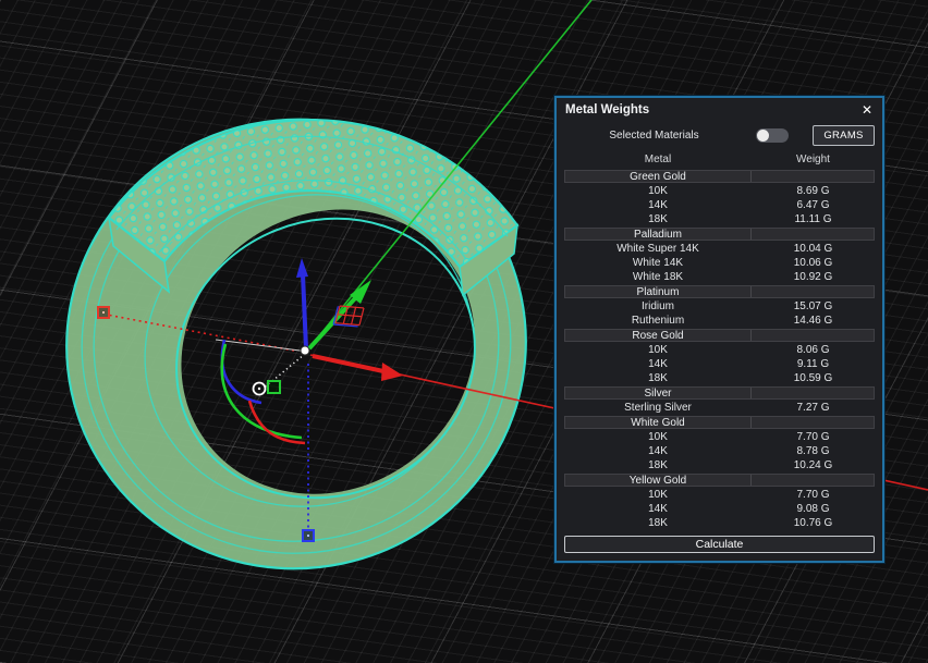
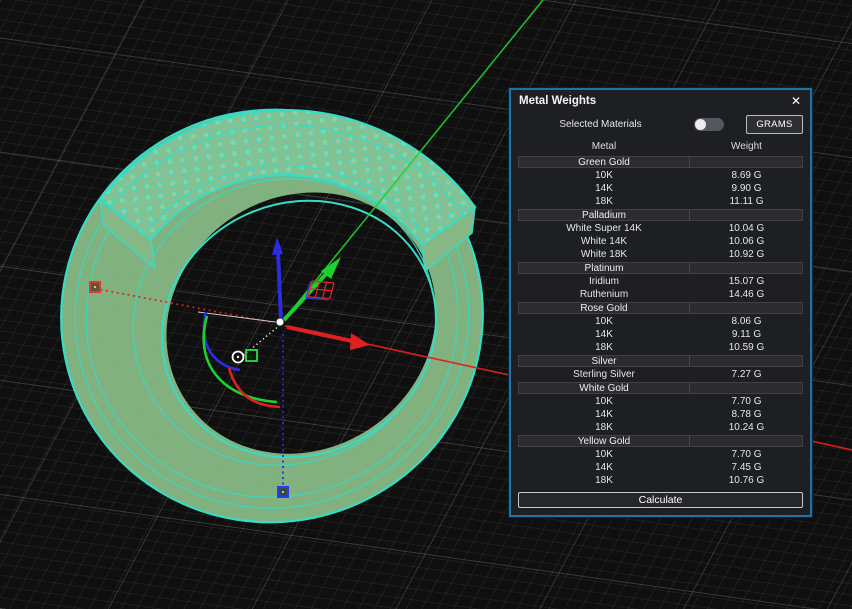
  Metal Weights
  ✕
  Selected Materials
  GRAMS
  Metal
  Weight
  Green Gold
  10K
  8.69 G
  14K
- 6.47 G
+ 9.90 G
  18K
  11.11 G
  Palladium
  White Super 14K
  10.04 G
  White 14K
  10.06 G
  White 18K
  10.92 G
  Platinum
  Iridium
  15.07 G
  Ruthenium
  14.46 G
  Rose Gold
  10K
  8.06 G
  14K
  9.11 G
  18K
  10.59 G
  Silver
  Sterling Silver
  7.27 G
  White Gold
  10K
  7.70 G
  14K
  8.78 G
  18K
  10.24 G
  Yellow Gold
  10K
  7.70 G
  14K
- 9.08 G
+ 7.45 G
  18K
  10.76 G
  Calculate
